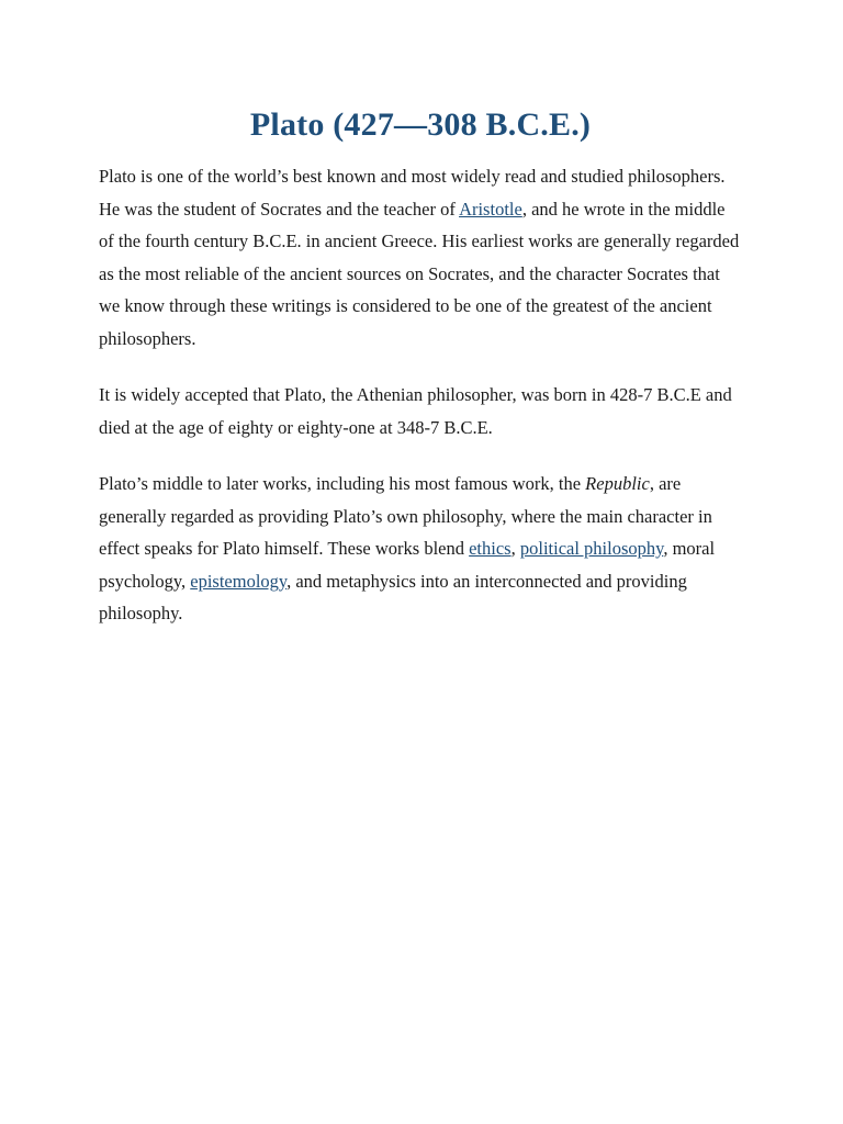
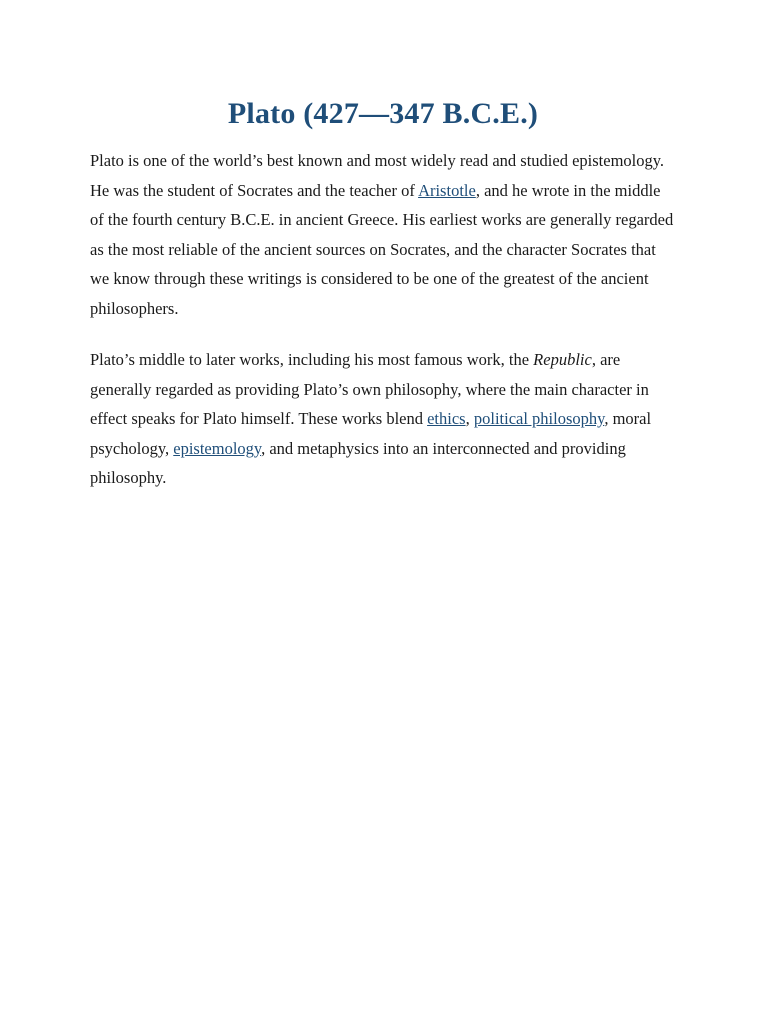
- Plato (427—308 B.C.E.)
+ Plato (427—347 B.C.E.)
- Plato is one of the world’s best known and most widely read and studied philosophers. He was the student of Socrates and the teacher of Aristotle, and he wrote in the middle of the fourth century B.C.E. in ancient Greece. His earliest works are generally regarded as the most reliable of the ancient sources on Socrates, and the character Socrates that we know through these writings is considered to be one of the greatest of the ancient philosophers.
+ Plato is one of the world’s best known and most widely read and studied epistemology. He was the student of Socrates and the teacher of Aristotle, and he wrote in the middle of the fourth century B.C.E. in ancient Greece. His earliest works are generally regarded as the most reliable of the ancient sources on Socrates, and the character Socrates that we know through these writings is considered to be one of the greatest of the ancient philosophers.
- It is widely accepted that Plato, the Athenian philosopher, was born in 428-7 B.C.E and died at the age of eighty or eighty-one at 348-7 B.C.E.
  Plato’s middle to later works, including his most famous work, the Republic, are generally regarded as providing Plato’s own philosophy, where the main character in effect speaks for Plato himself. These works blend ethics, political philosophy, moral psychology, epistemology, and metaphysics into an interconnected and providing philosophy.
